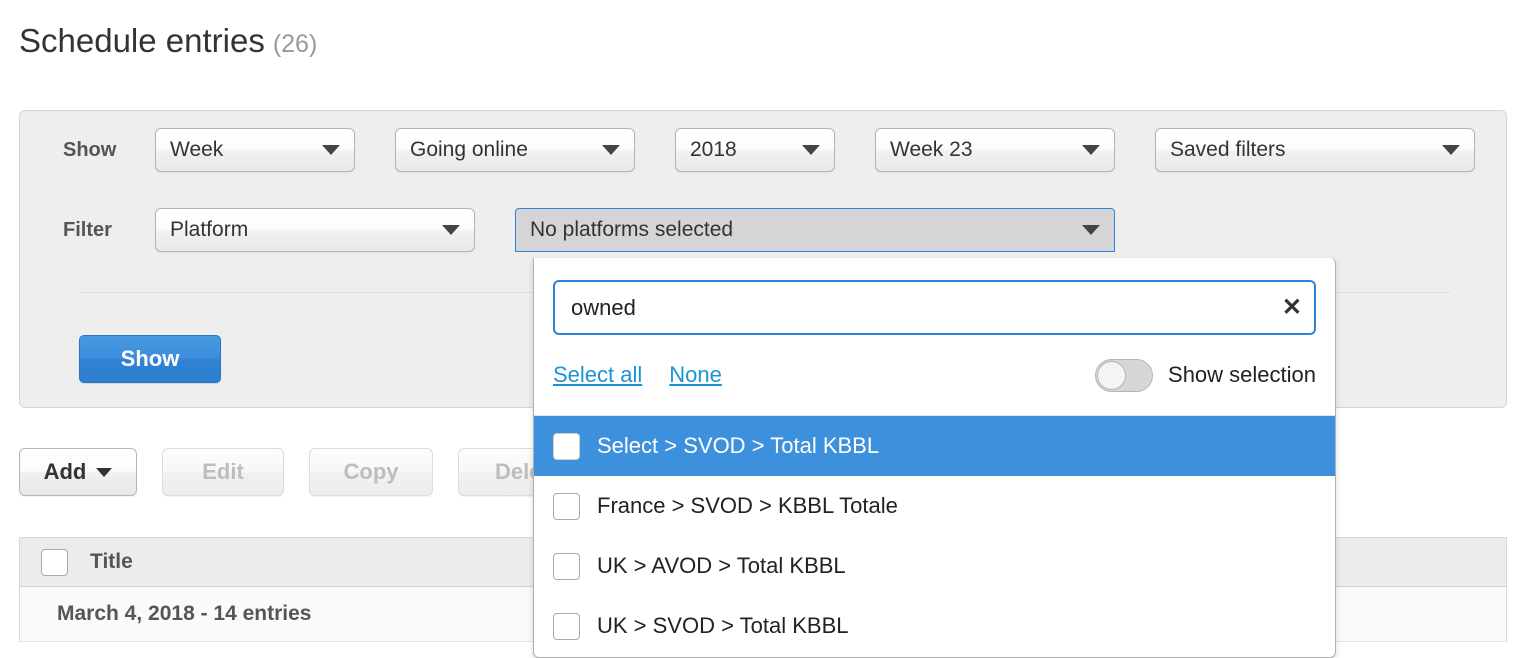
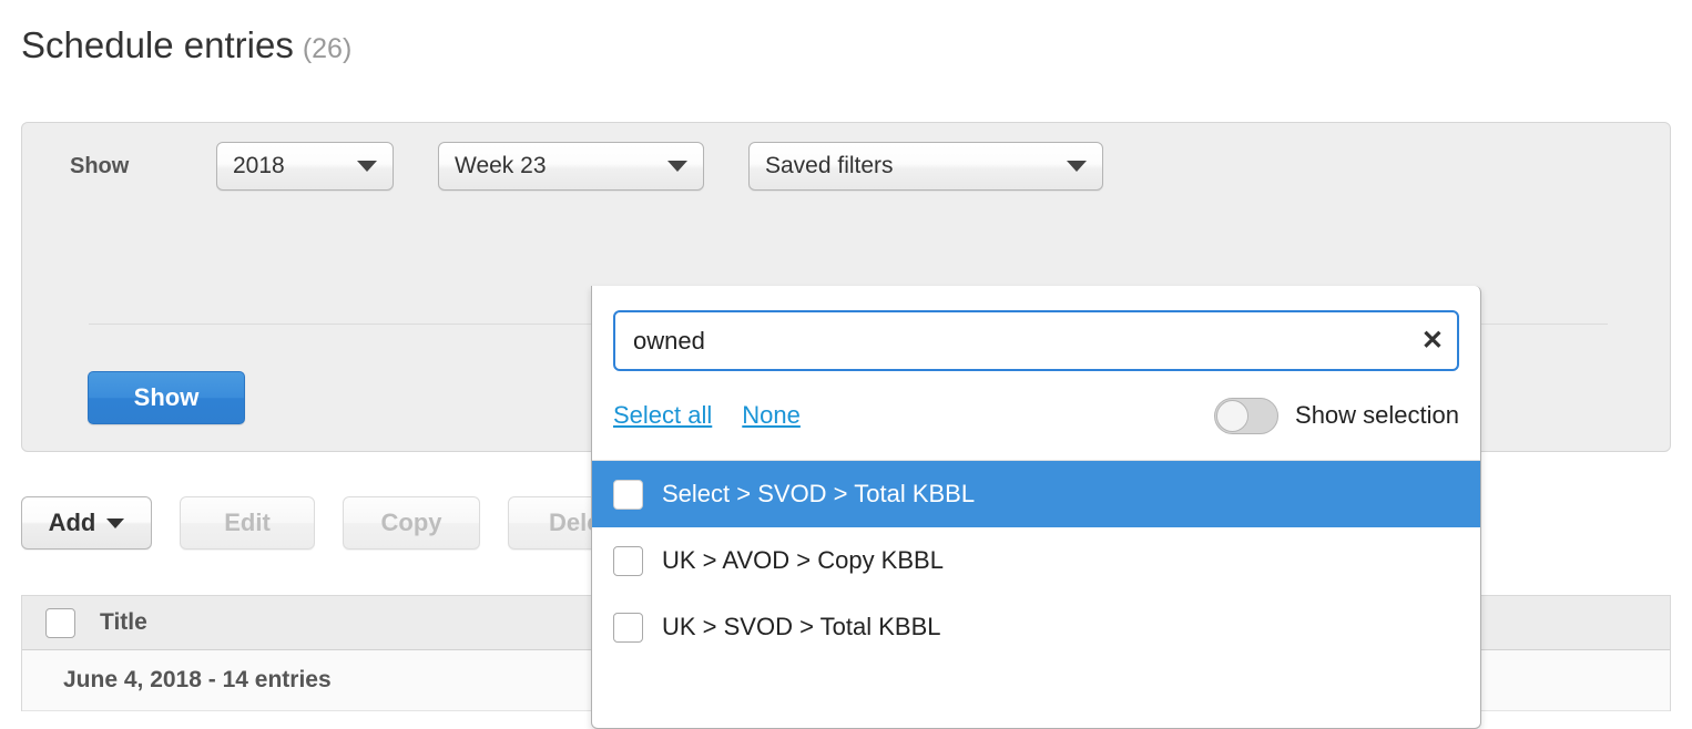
  Schedule entries (26)
  Show
- Week
- Going online
  2018
  Week 23
  Saved filters
- Filter
- Platform
- No platforms selected
  Show
  Add
  Edit
  Copy
  Title
- March 4, 2018 - 14 entries
+ June 4, 2018 - 14 entries
  owned
  ✕
  Select all
  None
  Show selection
  Select > SVOD > Total KBBL
- France > SVOD > KBBL Totale
- UK > AVOD > Total KBBL
+ UK > AVOD > Copy KBBL
  UK > SVOD > Total KBBL
